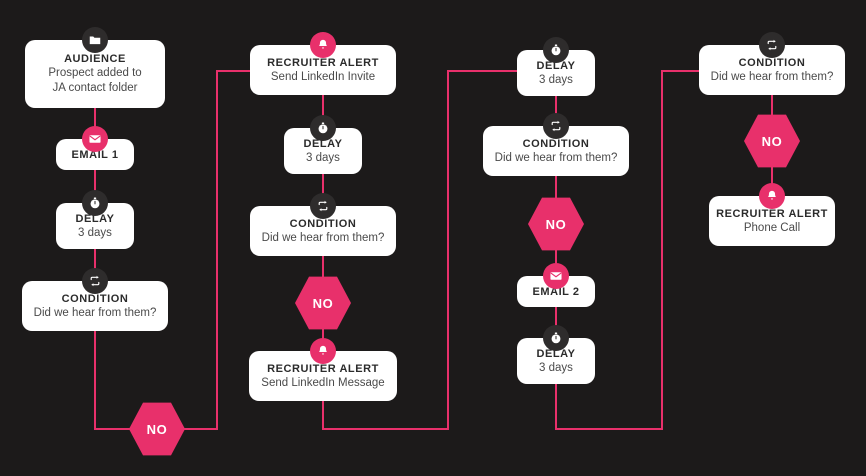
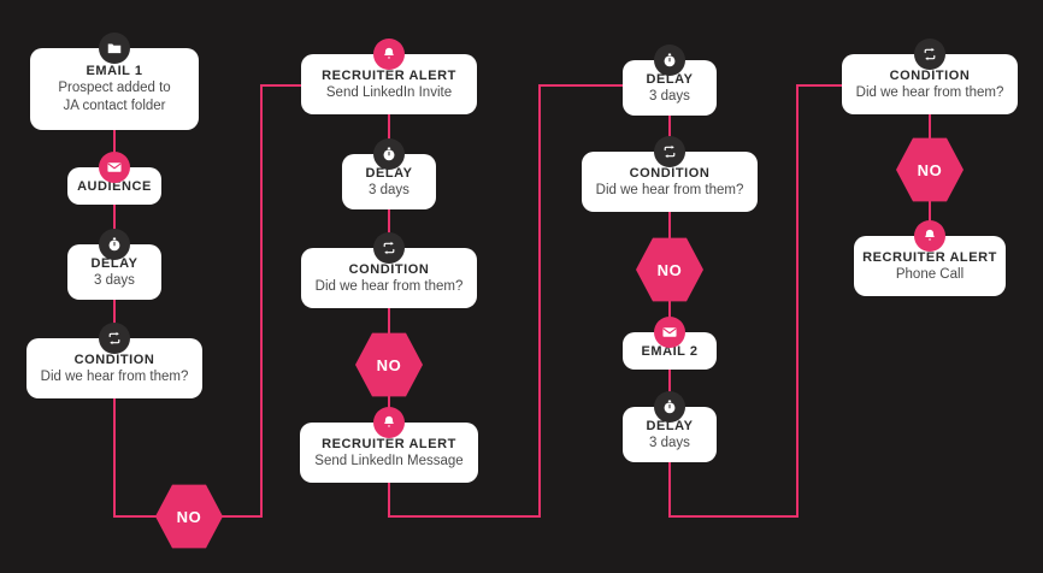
- AUDIENCE
+ EMAIL 1
  Prospect added to
  JA contact folder
- EMAIL 1
+ AUDIENCE
  DELAY
  3 days
  CONDITION
  Did we hear from them?
  RECRUITER ALERT
  Send LinkedIn Invite
  DELAY
  3 days
  CONDITION
  Did we hear from them?
  RECRUITER ALERT
  Send LinkedIn Message
  DELAY
  3 days
  CONDITION
  Did we hear from them?
  EMAIL 2
  DELAY
  3 days
  CONDITION
  Did we hear from them?
  RECRUITER ALERT
  Phone Call
  NO
  NO
  NO
  NO
